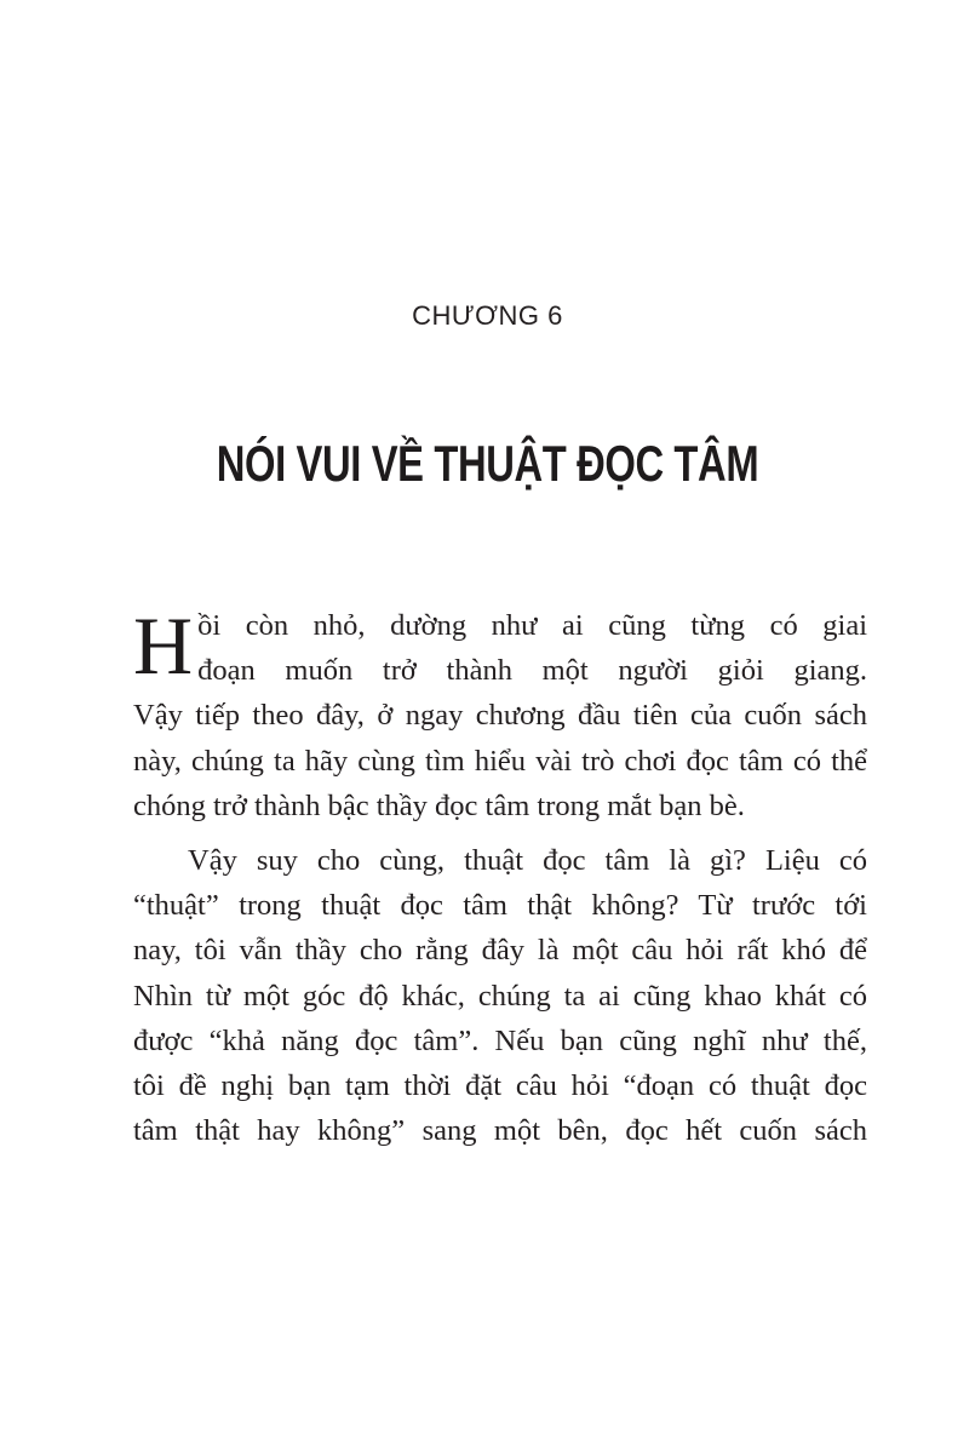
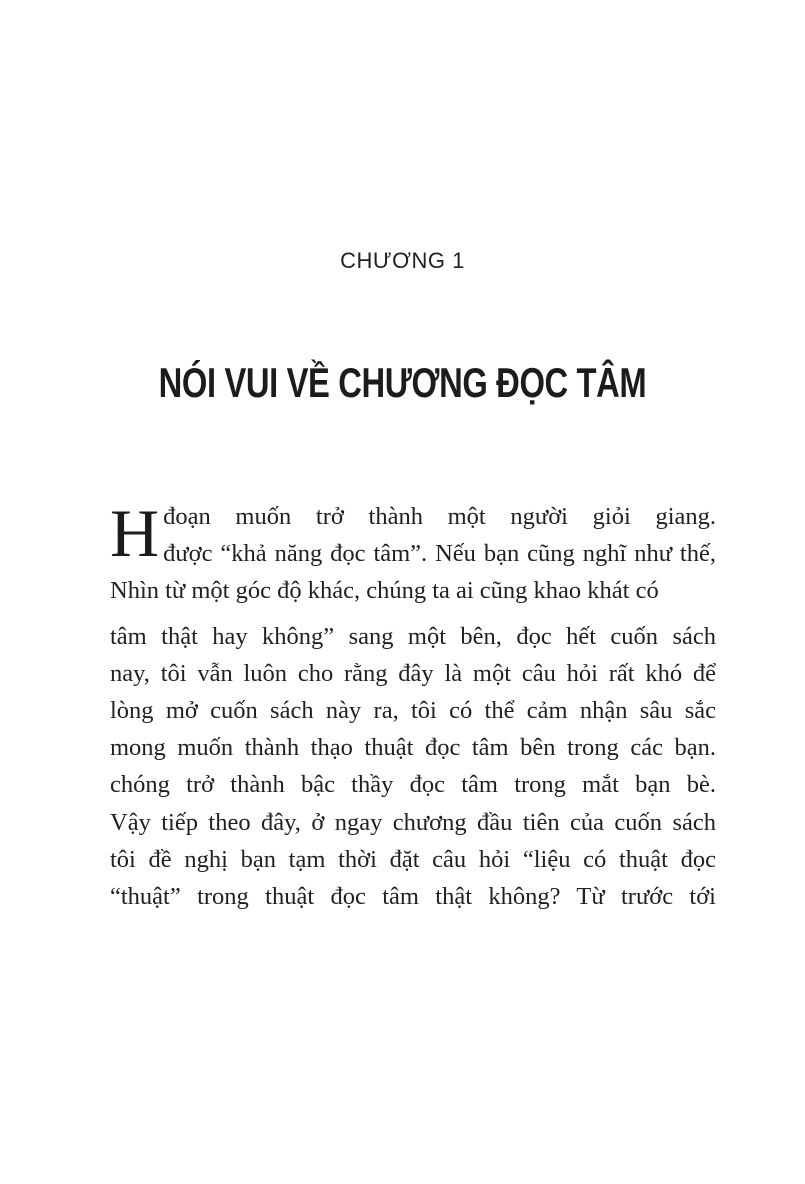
- CHƯƠNG 6
+ CHƯƠNG 1
- NÓI VUI VỀ THUẬT ĐỌC TÂM
+ NÓI VUI VỀ CHƯƠNG ĐỌC TÂM
  H
- ồi còn nhỏ, dường như ai cũng từng có giai
  đoạn muốn trở thành một người giỏi giang.
- Vậy tiếp theo đây, ở ngay chương đầu tiên của cuốn sách
+ được “khả năng đọc tâm”. Nếu bạn cũng nghĩ như thế,
- này, chúng ta hãy cùng tìm hiểu vài trò chơi đọc tâm có thể
- chóng trở thành bậc thầy đọc tâm trong mắt bạn bè.
+ Nhìn từ một góc độ khác, chúng ta ai cũng khao khát có
- Vậy suy cho cùng, thuật đọc tâm là gì? Liệu có
- “thuật” trong thuật đọc tâm thật không? Từ trước tới
+ tâm thật hay không” sang một bên, đọc hết cuốn sách
- nay, tôi vẫn thầy cho rằng đây là một câu hỏi rất khó để
+ nay, tôi vẫn luôn cho rằng đây là một câu hỏi rất khó để
+ lòng mở cuốn sách này ra, tôi có thể cảm nhận sâu sắc
+ mong muốn thành thạo thuật đọc tâm bên trong các bạn.
- Nhìn từ một góc độ khác, chúng ta ai cũng khao khát có
+ chóng trở thành bậc thầy đọc tâm trong mắt bạn bè.
- được “khả năng đọc tâm”. Nếu bạn cũng nghĩ như thế,
+ Vậy tiếp theo đây, ở ngay chương đầu tiên của cuốn sách
- tôi đề nghị bạn tạm thời đặt câu hỏi “đoạn có thuật đọc
+ tôi đề nghị bạn tạm thời đặt câu hỏi “liệu có thuật đọc
- tâm thật hay không” sang một bên, đọc hết cuốn sách
+ “thuật” trong thuật đọc tâm thật không? Từ trước tới
